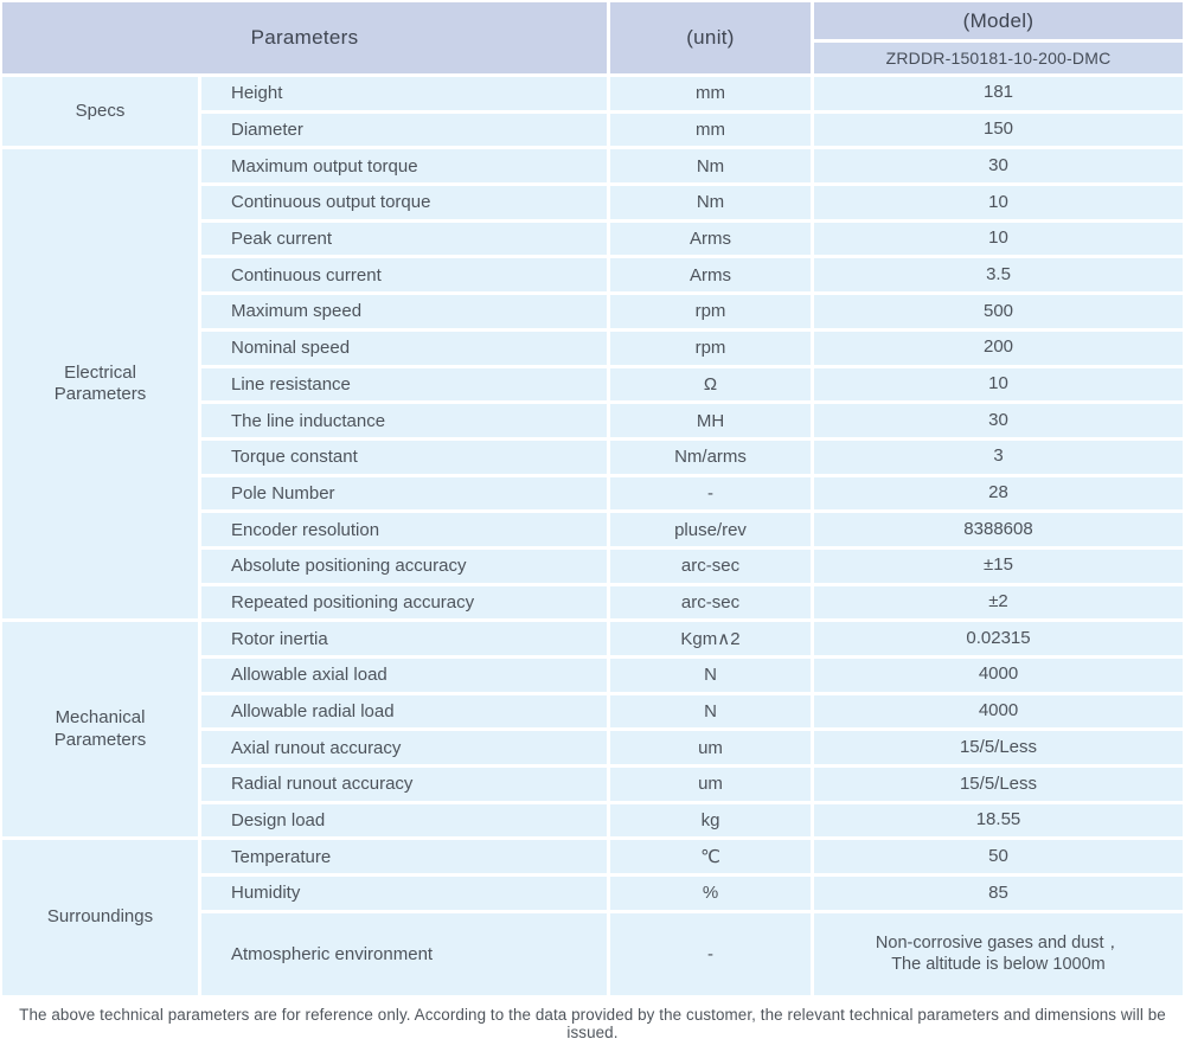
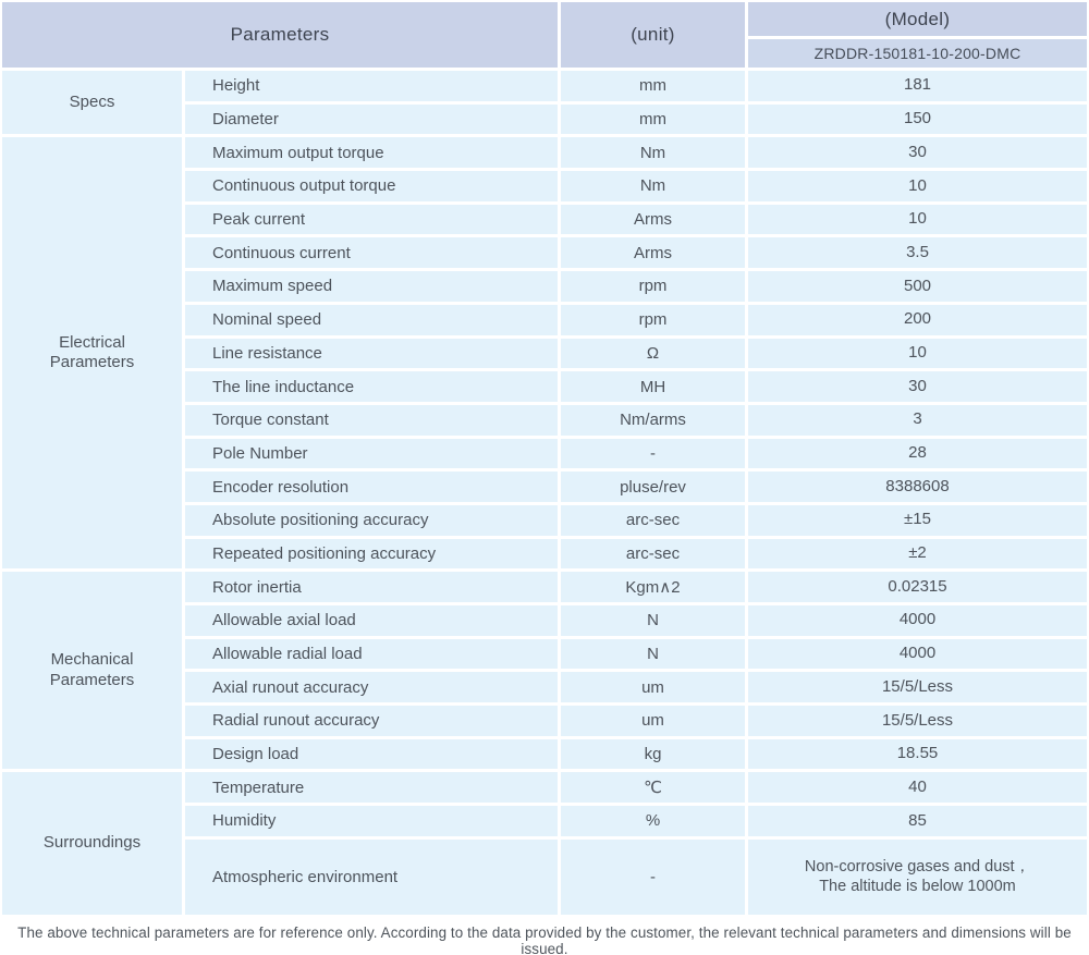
  Parameters
  (unit)
  (Model)
  ZRDDR-150181-10-200-DMC
  Specs
  Height
  mm
  181
  Diameter
  mm
  150
  Electrical Parameters
  Maximum output torque
  Nm
  30
  Continuous output torque
  Nm
  10
  Peak current
  Arms
  10
  Continuous current
  Arms
  3.5
  Maximum speed
  rpm
  500
  Nominal speed
  rpm
  200
  Line resistance
  Ω
  10
  The line inductance
  MH
  30
  Torque constant
  Nm/arms
  3
  Pole Number
  -
  28
  Encoder resolution
  pluse/rev
  8388608
  Absolute positioning accuracy
  arc-sec
  ±15
  Repeated positioning accuracy
  arc-sec
  ±2
  Mechanical Parameters
  Rotor inertia
  Kgm∧2
  0.02315
  Allowable axial load
  N
  4000
  Allowable radial load
  N
  4000
  Axial runout accuracy
  um
  15/5/Less
  Radial runout accuracy
  um
  15/5/Less
  Design load
  kg
  18.55
  Surroundings
  Temperature
  ℃
- 50
+ 40
  Humidity
  %
  85
  Atmospheric environment
  -
  Non-corrosive gases and dust，
  The altitude is below 1000m
  The above technical parameters are for reference only. According to the data provided by the customer, the relevant technical parameters and dimensions will be issued.
